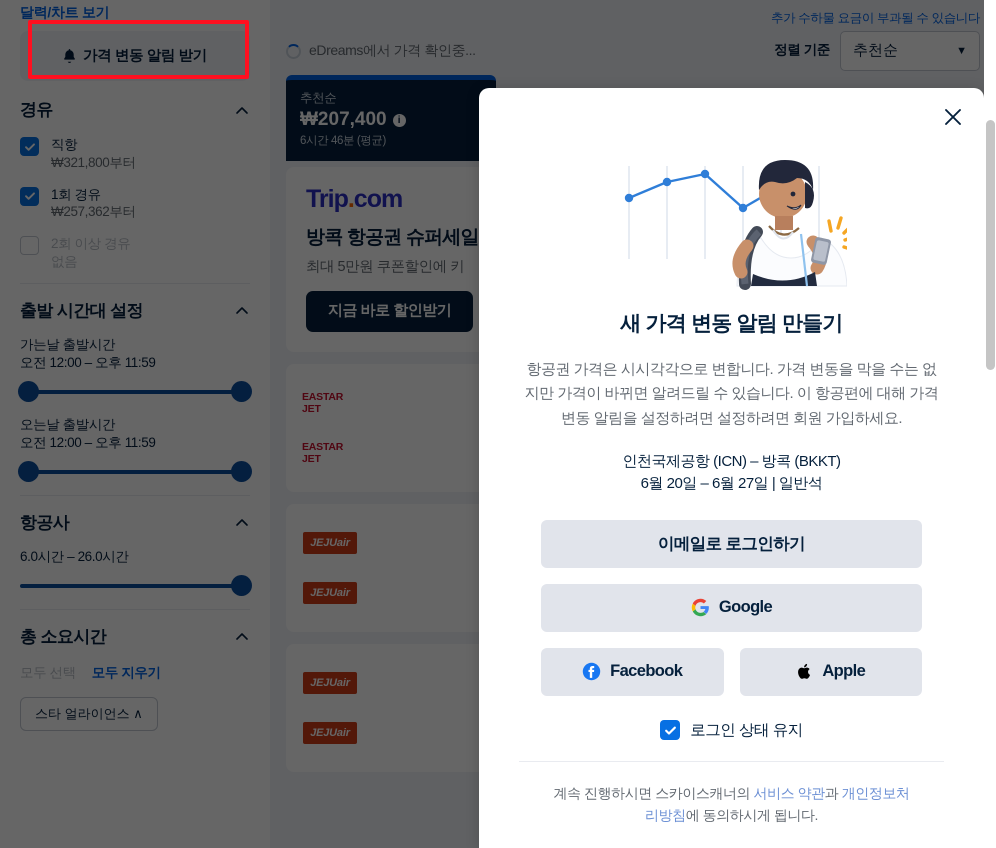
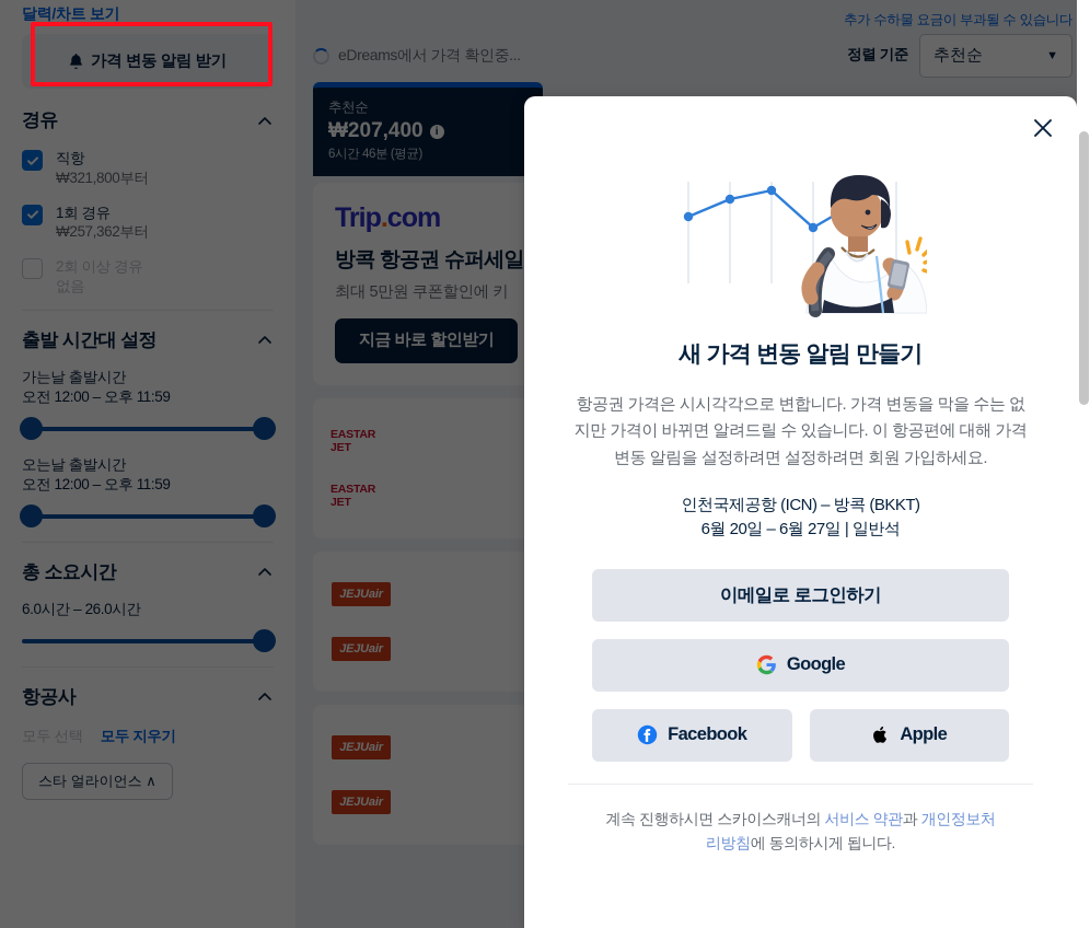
  달력/차트 보기
  가격 변동 알림 받기
  경유
  직항
  ₩321,800부터
  1회 경유
  ₩257,362부터
  2회 이상 경유
  없음
  출발 시간대 설정
  가는날 출발시간
  오전 12:00 – 오후 11:59
  오는날 출발시간
  오전 12:00 – 오후 11:59
- 항공사
+ 총 소요시간
  6.0시간 – 26.0시간
- 총 소요시간
+ 항공사
  모두 선택
  모두 지우기
  스타 얼라이언스 ∧
  추가 수하물 요금이 부과될 수 있습니다
  eDreams에서 가격 확인중...
  정렬 기준
  추천순
  ▼
  추천순
  ₩207,400
  i
  6시간 46분 (평균)
  Trip.com
  방콕 항공권 슈퍼세일
  최대 5만원 쿠폰할인에 키
  지금 바로 할인받기
  EASTAR JET
  EASTAR JET
  JEJUair
  JEJUair
  JEJUair
  JEJUair
  새 가격 변동 알림 만들기
  항공권 가격은 시시각각으로 변합니다. 가격 변동을 막을 수는 없지만 가격이 바뀌면 알려드릴 수 있습니다. 이 항공편에 대해 가격 변동 알림을 설정하려면 설정하려면 회원 가입하세요.
  인천국제공항 (ICN) – 방콕 (BKKT)
  6월 20일 – 6월 27일 | 일반석
  이메일로 로그인하기
  Google
  Facebook
  Apple
- 로그인 상태 유지
  계속 진행하시면 스카이스캐너의 서비스 약관과 개인정보처리방침에 동의하시게 됩니다.
